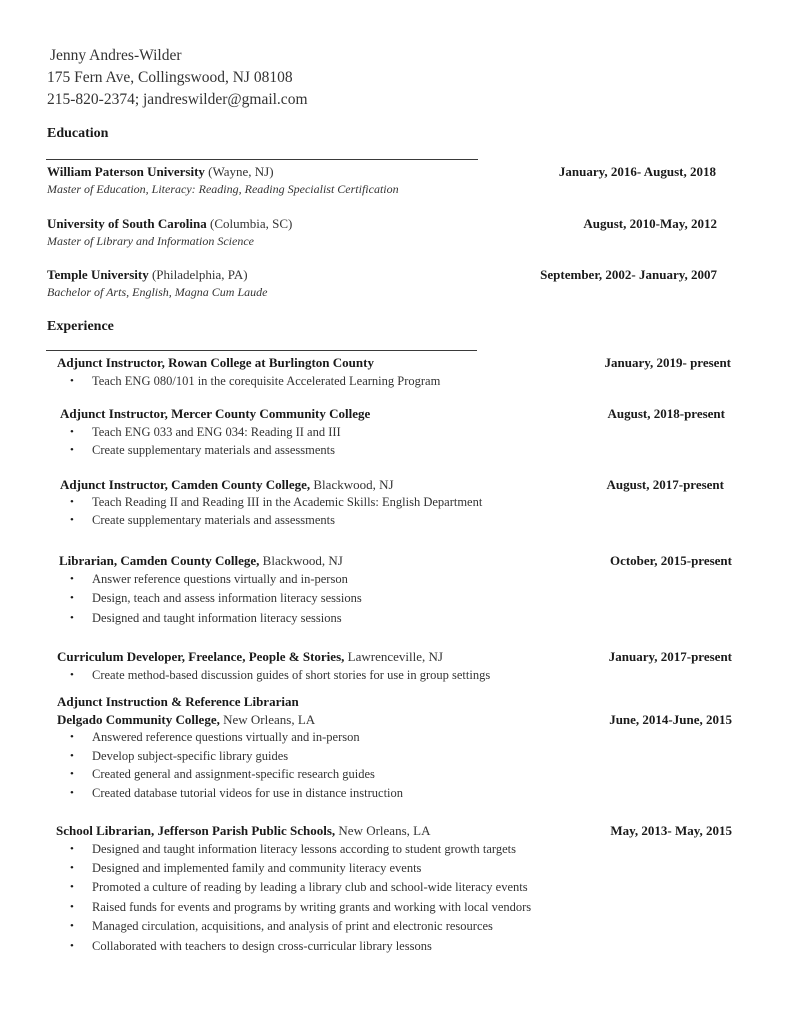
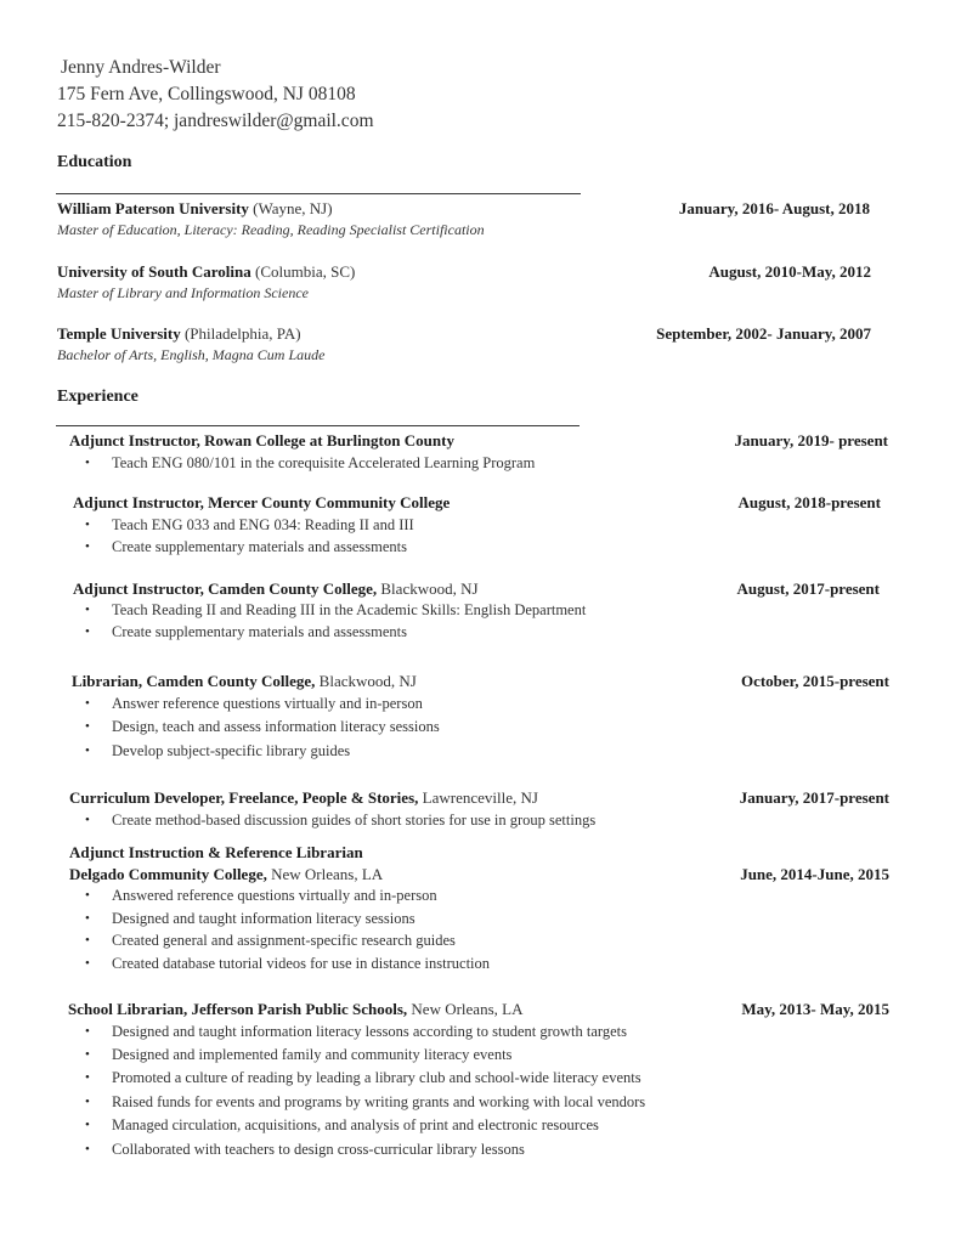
  Jenny Andres-Wilder
  175 Fern Ave, Collingswood, NJ 08108
  215-820-2374; jandreswilder@gmail.com
  Education
  William Paterson University (Wayne, NJ)
  Master of Education, Literacy: Reading, Reading Specialist Certification
  January, 2016- August, 2018
  University of South Carolina (Columbia, SC)
  Master of Library and Information Science
  August, 2010-May, 2012
  Temple University (Philadelphia, PA)
  Bachelor of Arts, English, Magna Cum Laude
  September, 2002- January, 2007
  Experience
  Adjunct Instructor, Rowan College at Burlington County
  January, 2019- present
  •
  Teach ENG 080/101 in the corequisite Accelerated Learning Program
  Adjunct Instructor, Mercer County Community College
  August, 2018-present
  •
  Teach ENG 033 and ENG 034: Reading II and III
  •
  Create supplementary materials and assessments
  Adjunct Instructor, Camden County College, Blackwood, NJ
  August, 2017-present
  •
  Teach Reading II and Reading III in the Academic Skills: English Department
  •
  Create supplementary materials and assessments
  Librarian, Camden County College, Blackwood, NJ
  October, 2015-present
  •
  Answer reference questions virtually and in-person
  •
  Design, teach and assess information literacy sessions
  •
- Designed and taught information literacy sessions
+ Develop subject-specific library guides
  Curriculum Developer, Freelance, People & Stories, Lawrenceville, NJ
  January, 2017-present
  •
  Create method-based discussion guides of short stories for use in group settings
  Adjunct Instruction & Reference Librarian
  Delgado Community College, New Orleans, LA
  June, 2014-June, 2015
  •
  Answered reference questions virtually and in-person
  •
- Develop subject-specific library guides
+ Designed and taught information literacy sessions
  •
  Created general and assignment-specific research guides
  •
  Created database tutorial videos for use in distance instruction
  School Librarian, Jefferson Parish Public Schools, New Orleans, LA
  May, 2013- May, 2015
  •
  Designed and taught information literacy lessons according to student growth targets
  •
  Designed and implemented family and community literacy events
  •
  Promoted a culture of reading by leading a library club and school-wide literacy events
  •
  Raised funds for events and programs by writing grants and working with local vendors
  •
  Managed circulation, acquisitions, and analysis of print and electronic resources
  •
  Collaborated with teachers to design cross-curricular library lessons
